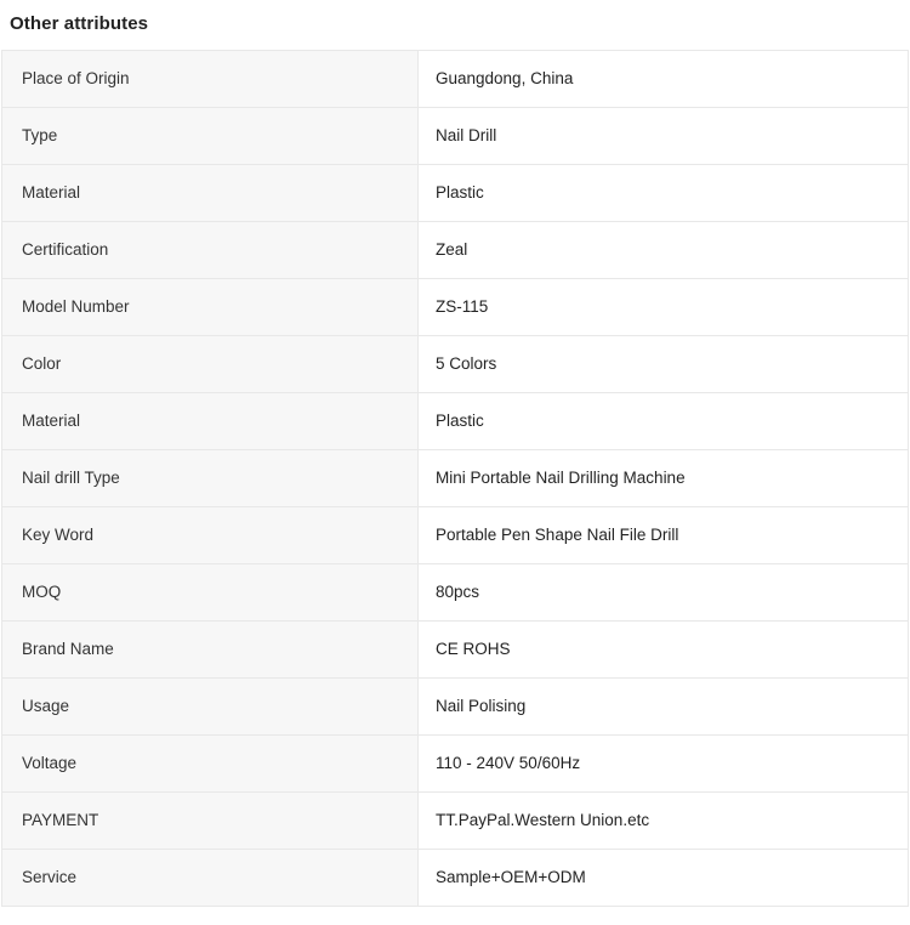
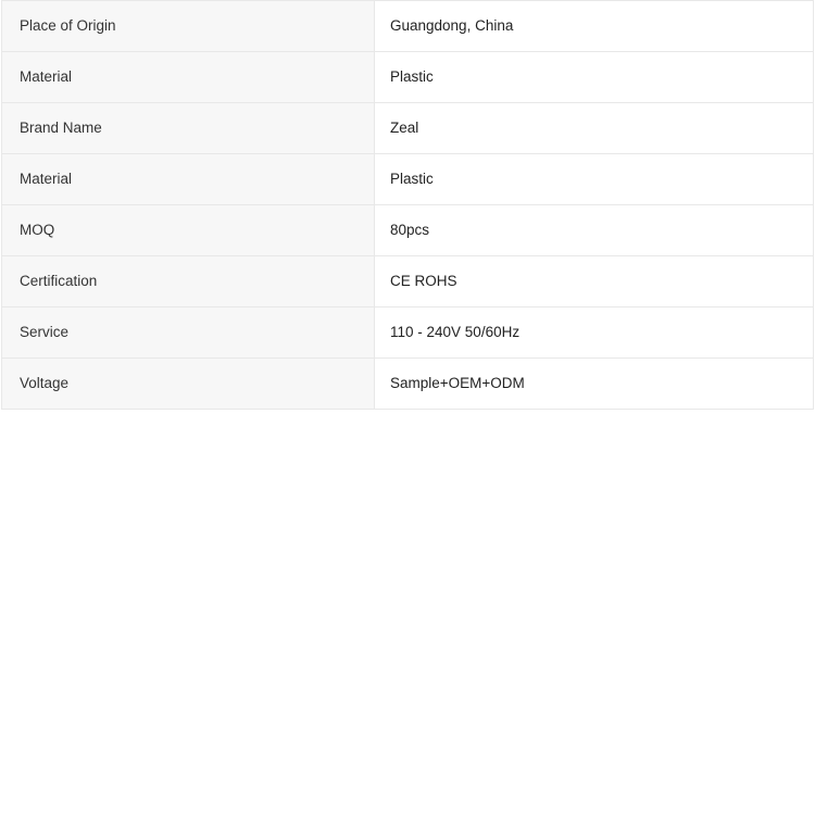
- Other attributes
  Place of Origin	Guangdong, China
- Type	Nail Drill
  Material	Plastic
- Certification	Zeal
+ Brand Name	Zeal
- Model Number	ZS-115
- Color	5 Colors
  Material	Plastic
- Nail drill Type	Mini Portable Nail Drilling Machine
- Key Word	Portable Pen Shape Nail File Drill
  MOQ	80pcs
- Brand Name	CE ROHS
+ Certification	CE ROHS
- Usage	Nail Polising
- Voltage	110 - 240V 50/60Hz
+ Service	110 - 240V 50/60Hz
- PAYMENT	TT.PayPal.Western Union.etc
- Service	Sample+OEM+ODM
+ Voltage	Sample+OEM+ODM
